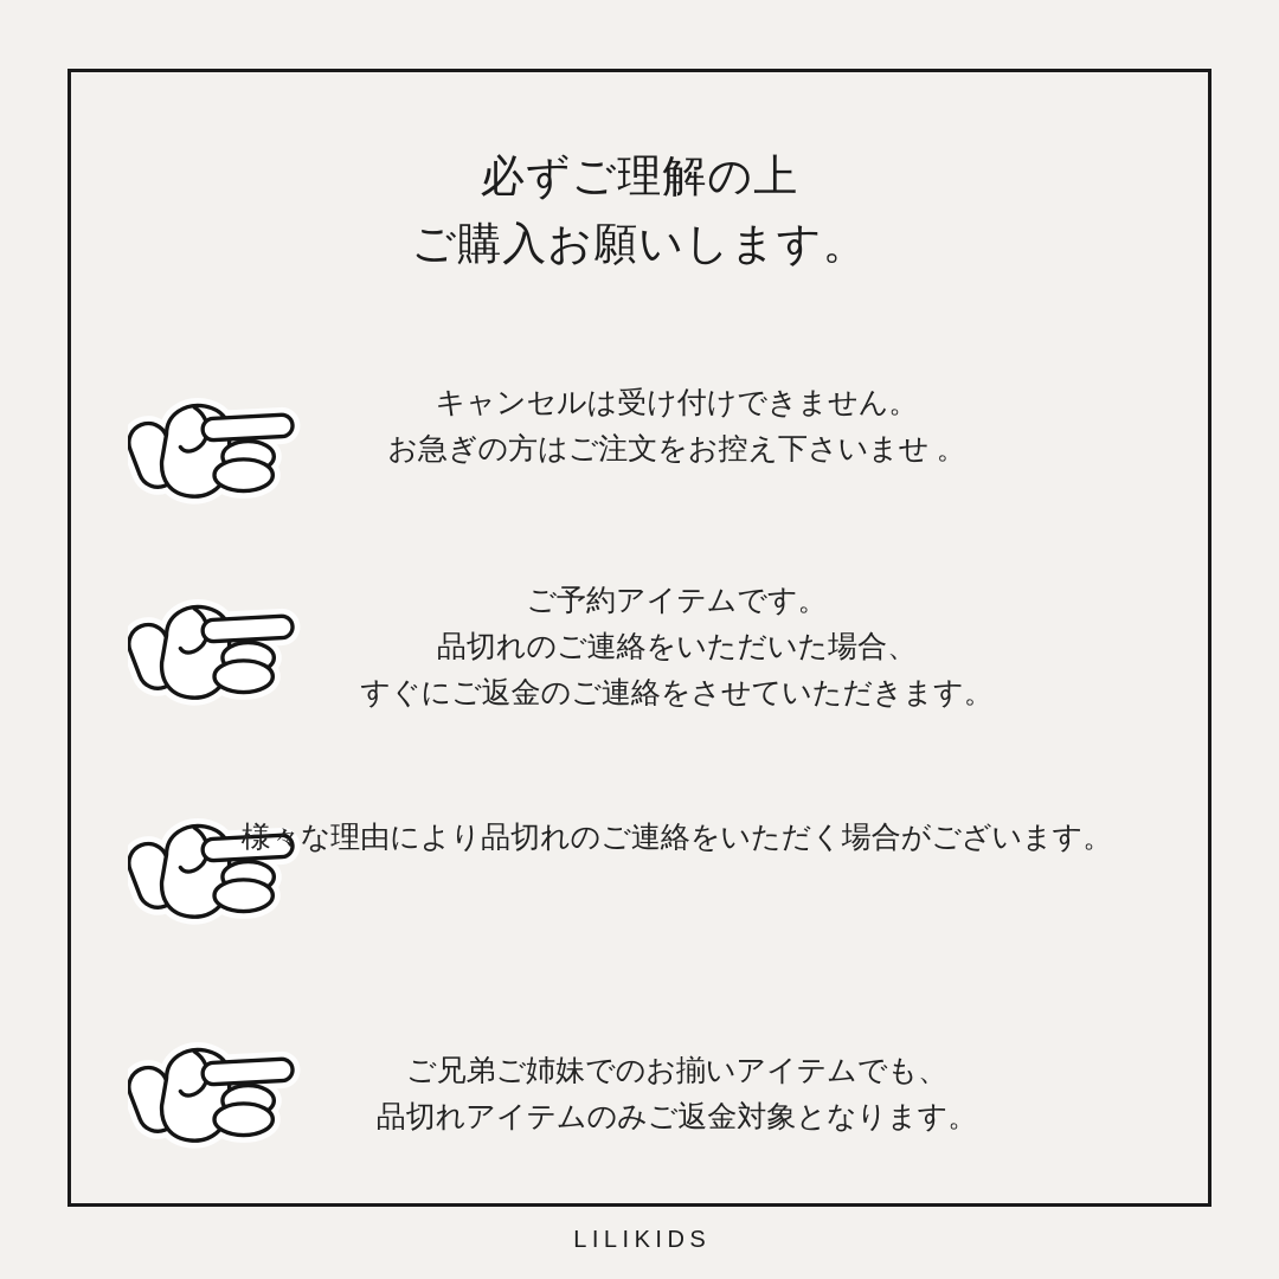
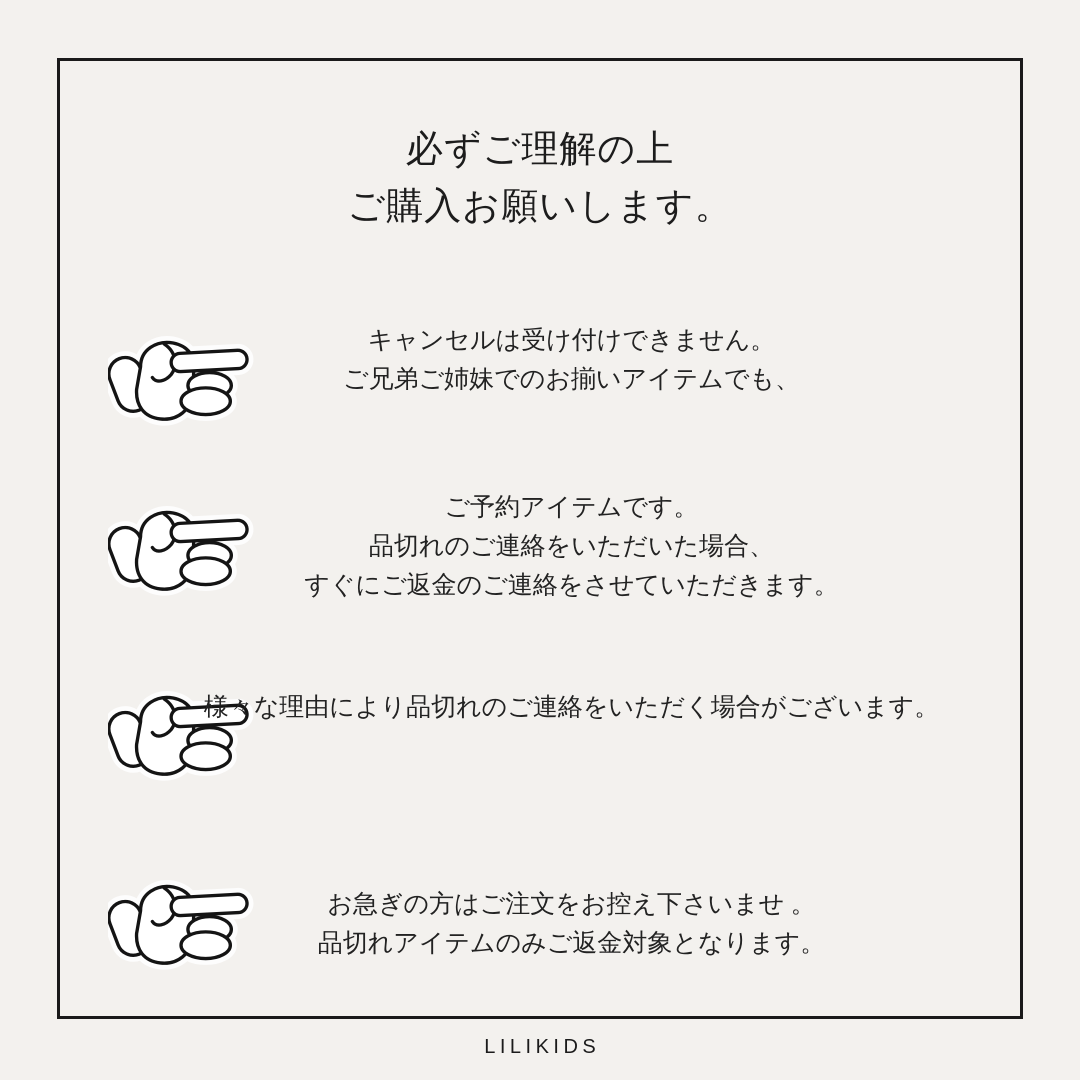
  必ずご理解の上
  ご購入お願いします。
  キャンセルは受け付けできません。
- お急ぎの方はご注文をお控え下さいませ 。
+ ご兄弟ご姉妹でのお揃いアイテムでも、
  ご予約アイテムです。
  品切れのご連絡をいただいた場合、
  すぐにご返金のご連絡をさせていただきます。
  様々な理由により品切れのご連絡をいただく場合がございます。
- ご兄弟ご姉妹でのお揃いアイテムでも、
+ お急ぎの方はご注文をお控え下さいませ 。
  品切れアイテムのみご返金対象となります。
  LILIKIDS
